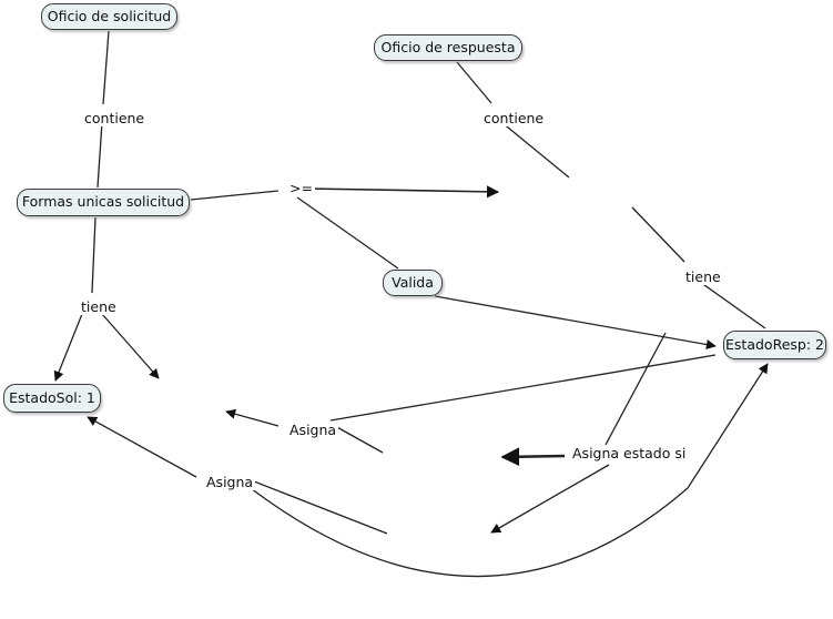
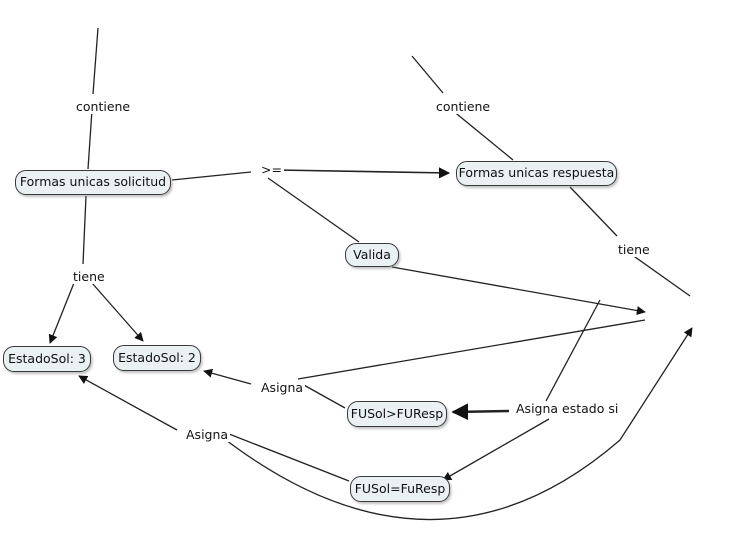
- Oficio de solicitud
- Oficio de respuesta
  Formas unicas solicitud
+ Formas unicas respuesta
  Valida
- EstadoResp: 2
- EstadoSol: 1
+ EstadoSol: 3
+ EstadoSol: 2
+ FUSol>FUResp
+ FUSol=FuResp
  contiene
  contiene
  >=
  tiene
  tiene
  Asigna
  Asigna
  Asigna estado si
